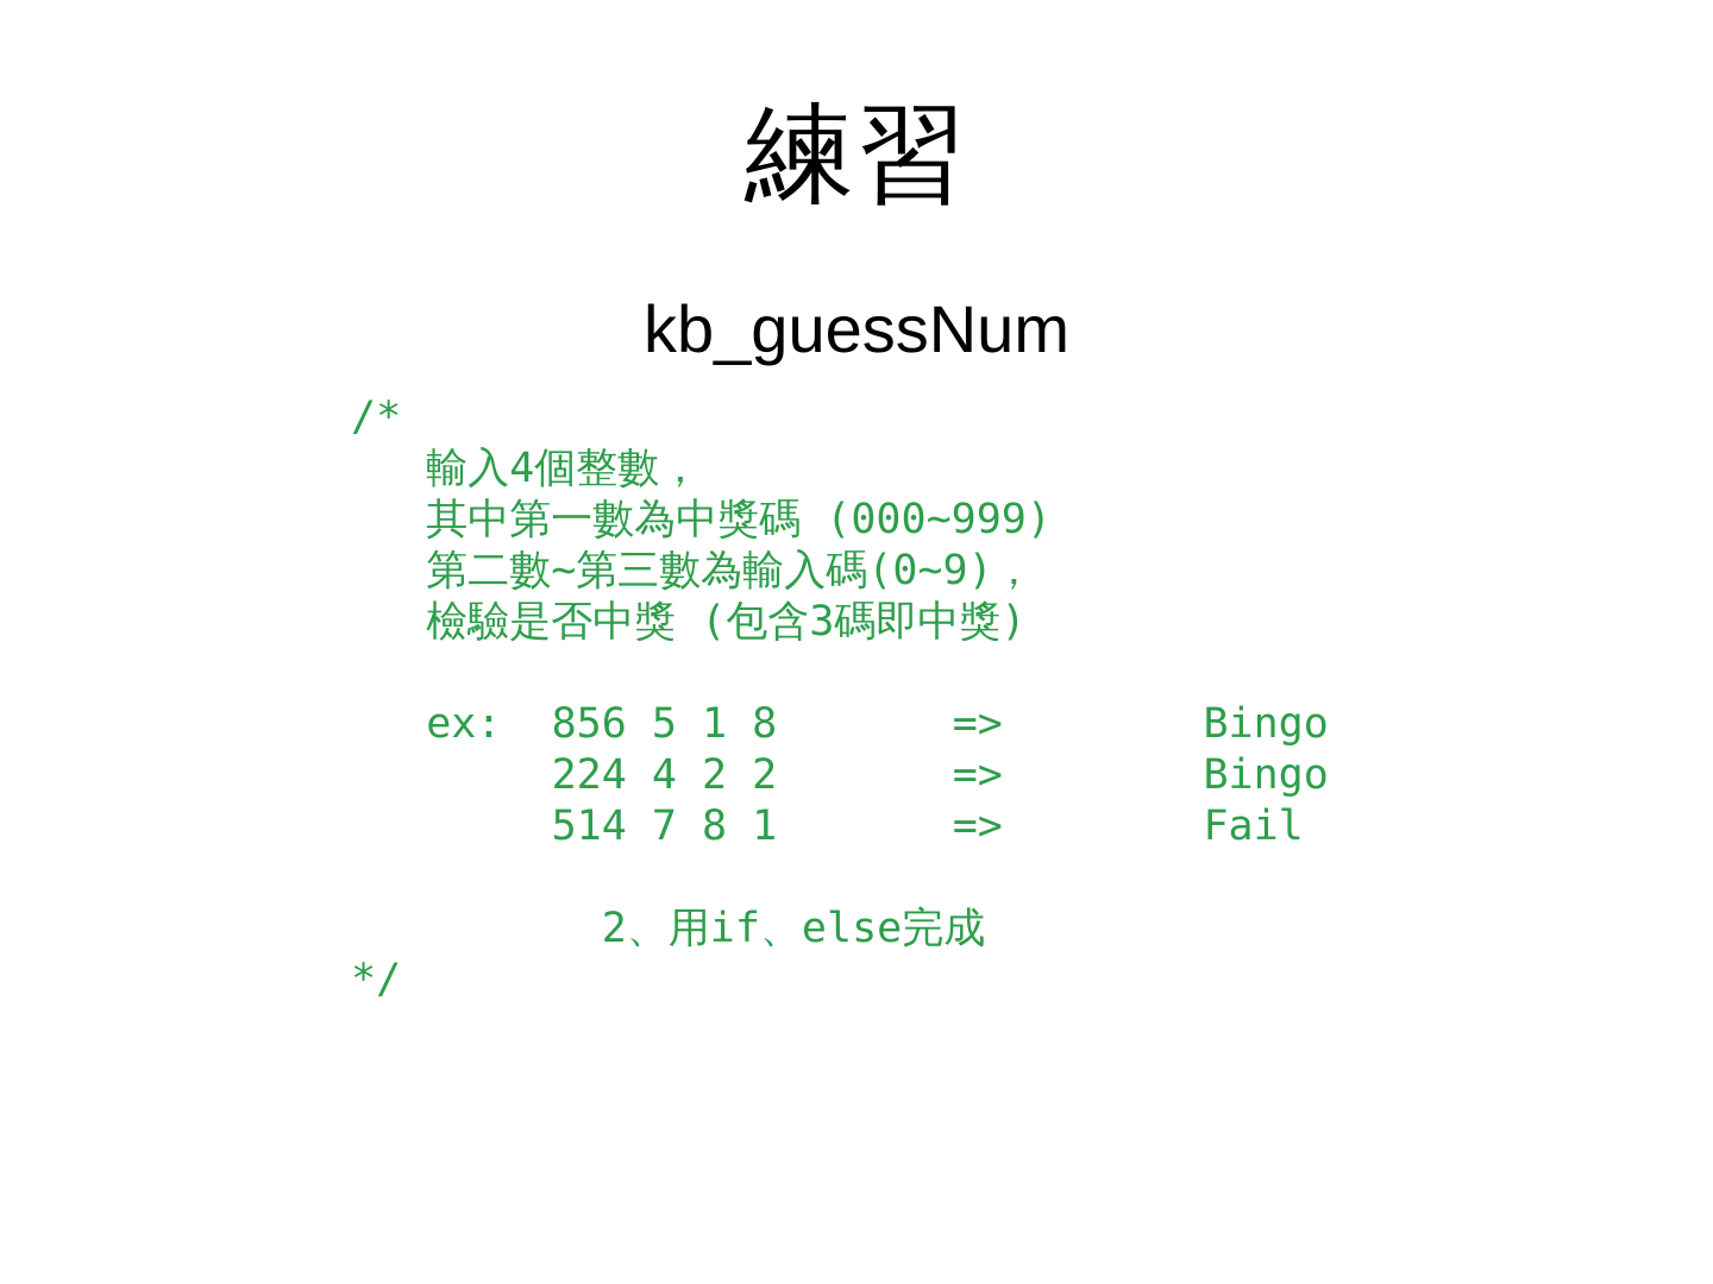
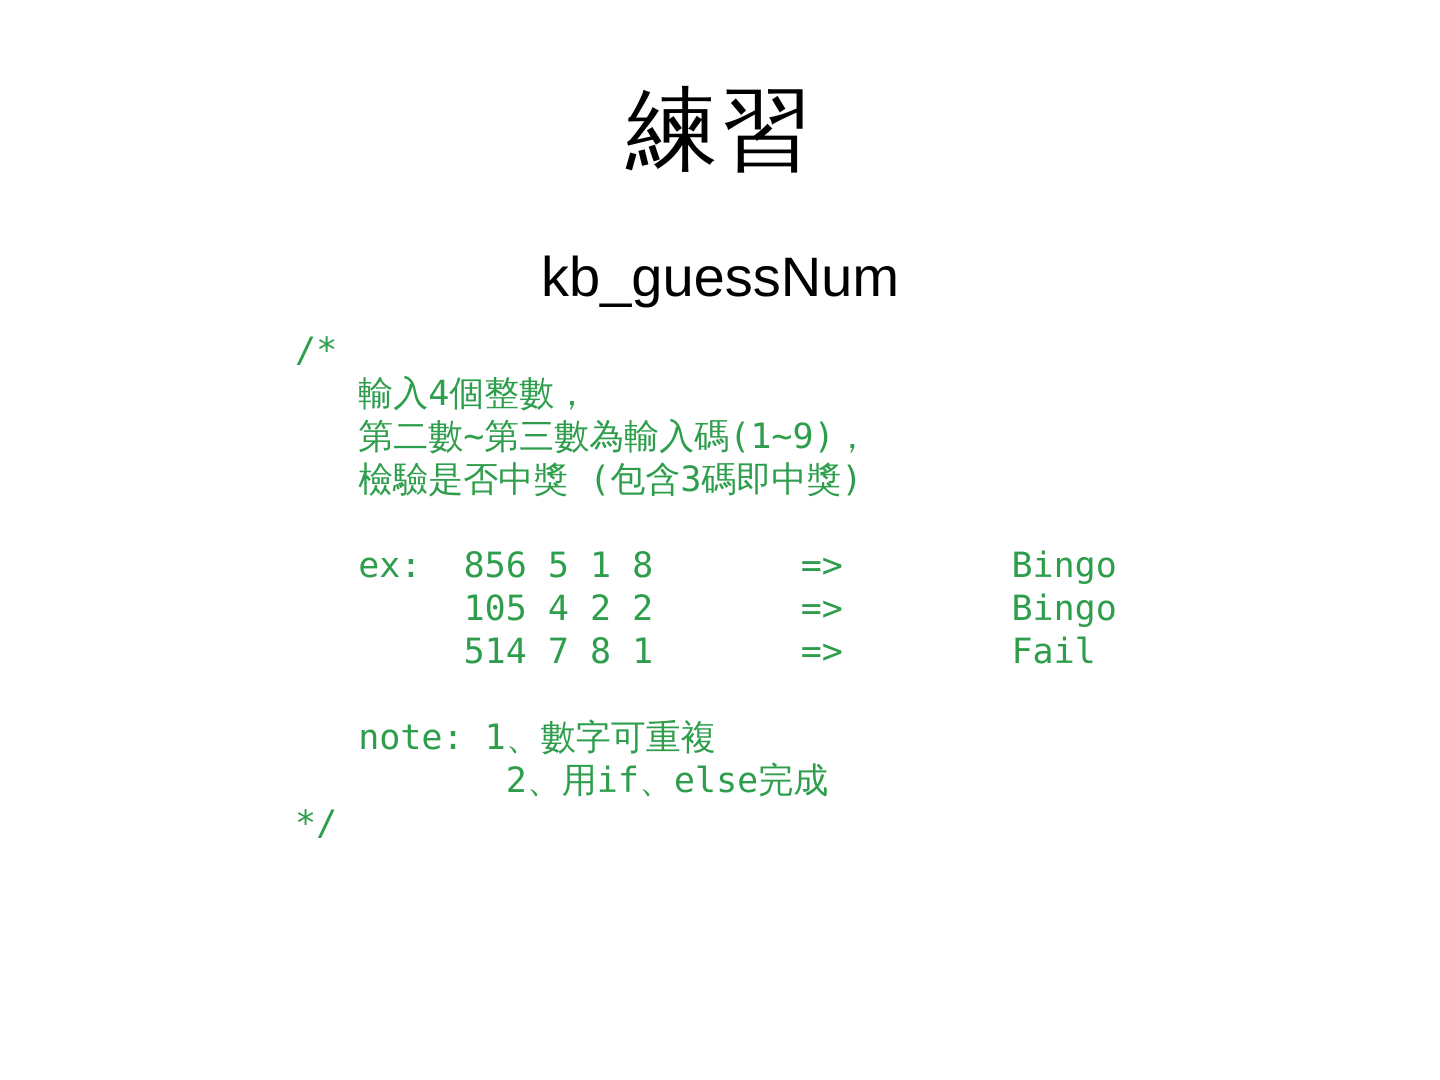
  練習
  kb_guessNum
  /*
  輸入4個整數，
- 其中第一數為中獎碼 (000~999)
- 第二數~第三數為輸入碼(0~9)，
+ 第二數~第三數為輸入碼(1~9)，
  檢驗是否中獎 (包含3碼即中獎)
  ex: 856 5 1 8 => Bingo
- 224 4 2 2 => Bingo
+ 105 4 2 2 => Bingo
  514 7 8 1 => Fail
+ note: 1、數字可重複
  2、用if、else完成
  */
